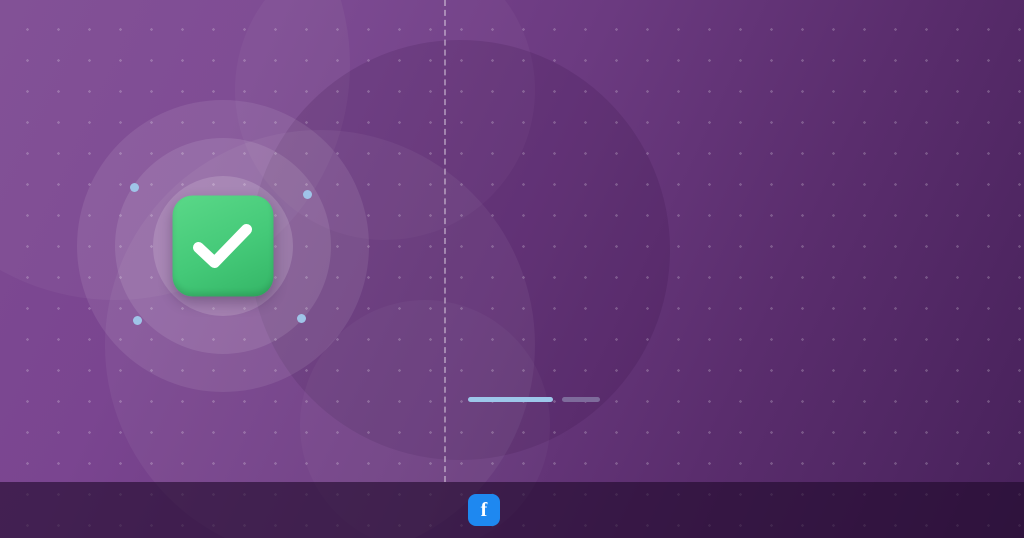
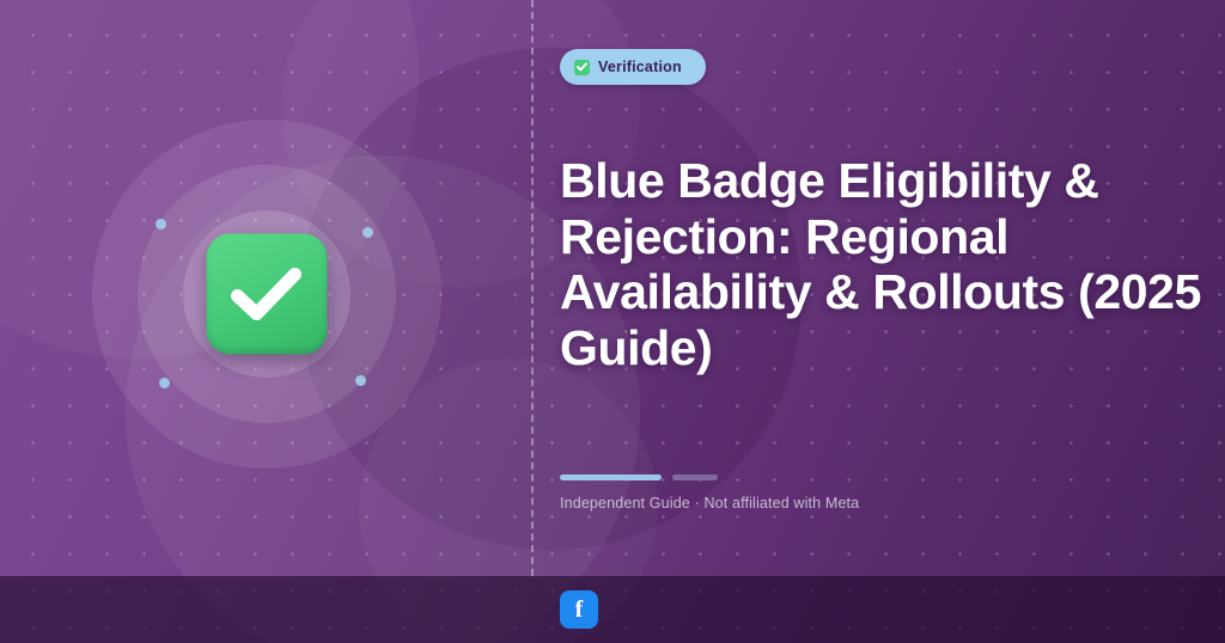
+ Verification
+ Blue Badge Eligibility & Rejection: Regional Availability & Rollouts (2025 Guide)
+ Independent Guide · Not affiliated with Meta
  f
